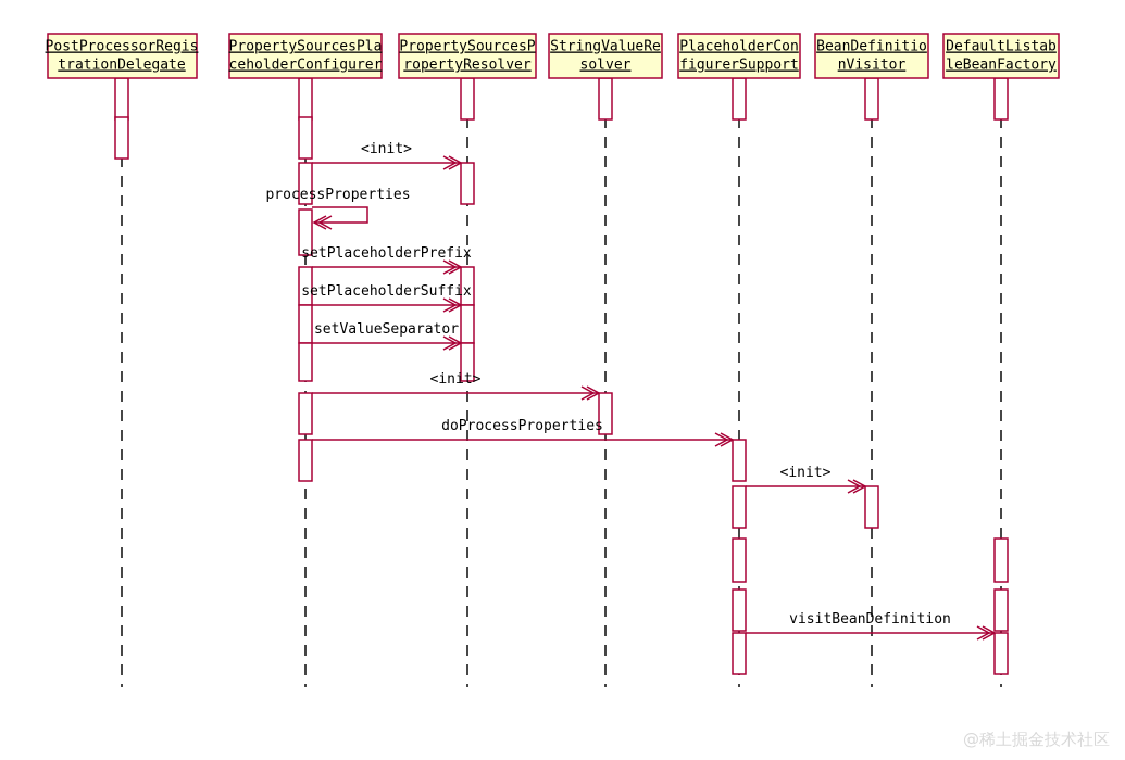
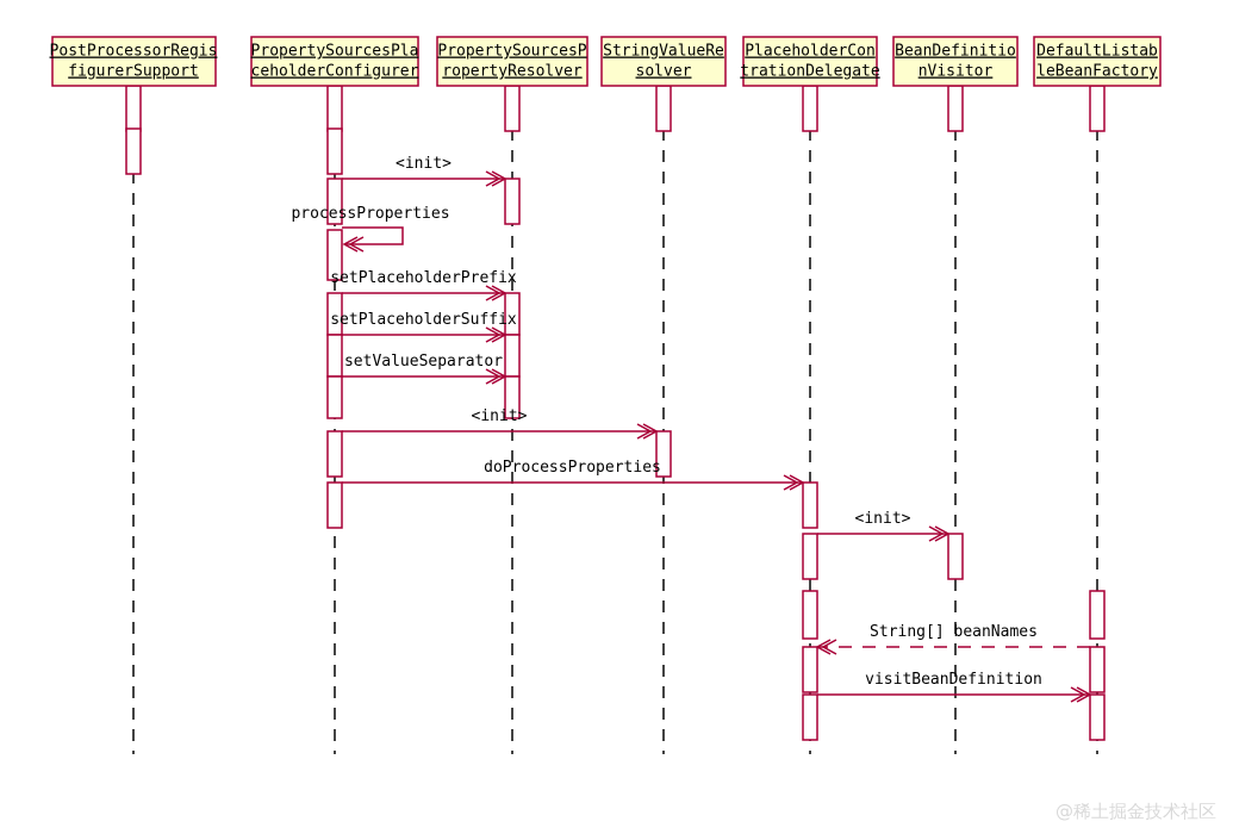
  <init>
  processProperties
  setPlaceholderPrefix
  setPlaceholderSuffix
  setValueSeparator
  <init>
  doProcessProperties
  <init>
+ String[] beanNames
  visitBeanDefinition
  PostProcessorRegis
- trationDelegate
+ figurerSupport
  PropertySourcesPla
  ceholderConfigurer
  PropertySourcesP
  ropertyResolver
  StringValueRe
  solver
  PlaceholderCon
- figurerSupport
+ trationDelegate
  BeanDefinitio
  nVisitor
  DefaultListab
  leBeanFactory
  @稀土掘金技术社区
